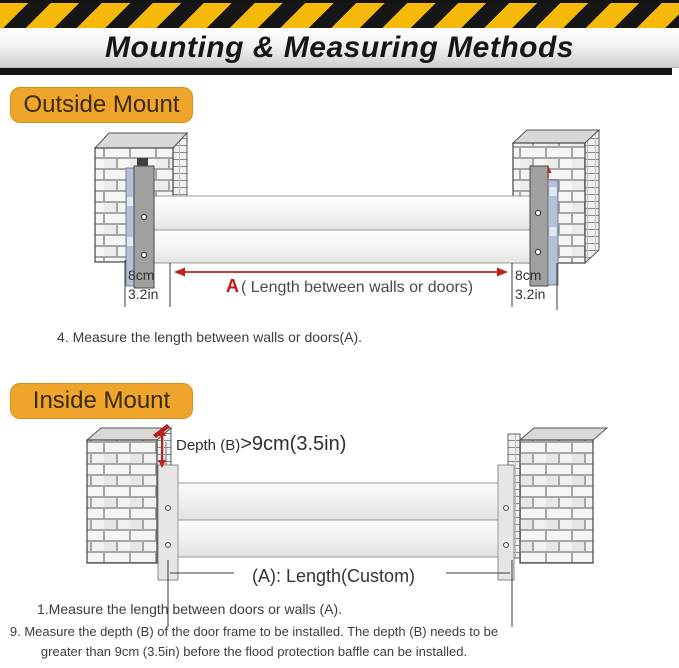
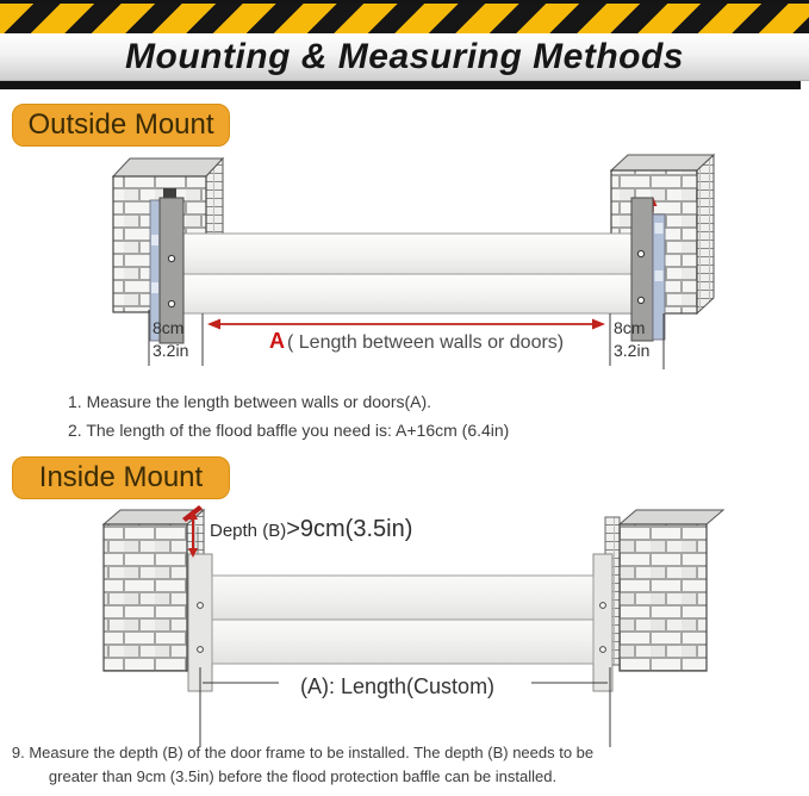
  Mounting & Measuring Methods
  Outside Mount
  8cm
  3.2in
  8cm
  3.2in
  A
  ( Length between walls or doors)
- 4. Measure the length between walls or doors(A).
+ 1. Measure the length between walls or doors(A).
+ 2. The length of the flood baffle you need is: A+16cm (6.4in)
  Inside Mount
  Depth (B)
  >9cm(3.5in)
  (A): Length(Custom)
- 1.Measure the length between doors or walls (A).
  9. Measure the depth (B) of the door frame to be installed. The depth (B) needs to be greater than 9cm (3.5in) before the flood protection baffle can be installed.
